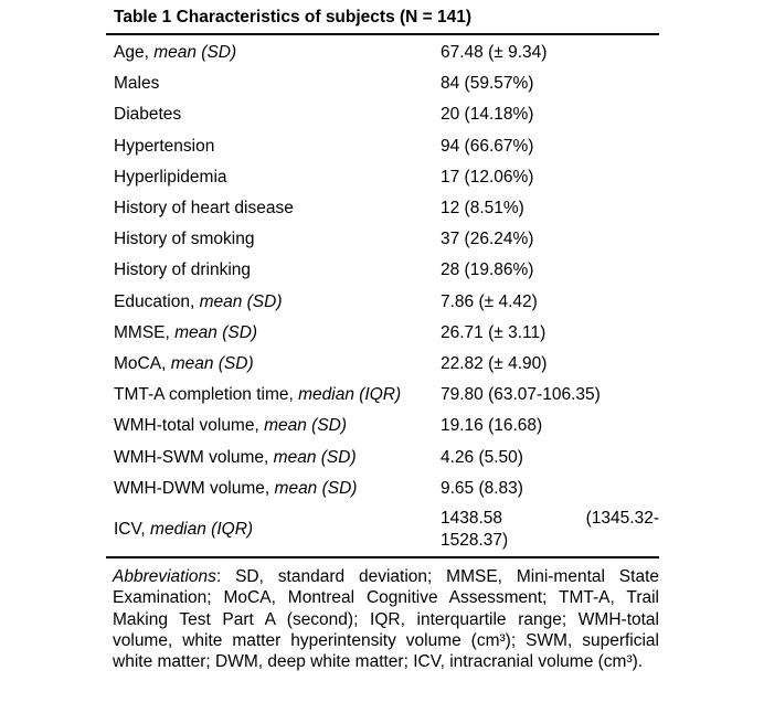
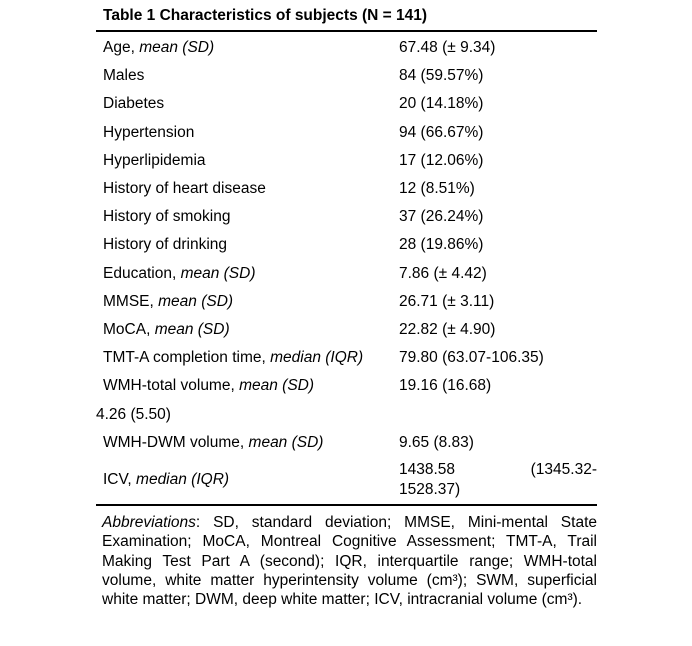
  Table 1 Characteristics of subjects (N = 141)
  Age, mean (SD)
  67.48 (± 9.34)
  Males
  84 (59.57%)
  Diabetes
  20 (14.18%)
  Hypertension
  94 (66.67%)
  Hyperlipidemia
  17 (12.06%)
  History of heart disease
  12 (8.51%)
  History of smoking
  37 (26.24%)
  History of drinking
  28 (19.86%)
  Education, mean (SD)
  7.86 (± 4.42)
  MMSE, mean (SD)
  26.71 (± 3.11)
  MoCA, mean (SD)
  22.82 (± 4.90)
  TMT-A completion time, median (IQR)
  79.80 (63.07-106.35)
  WMH-total volume, mean (SD)
  19.16 (16.68)
- WMH-SWM volume, mean (SD)
  4.26 (5.50)
  WMH-DWM volume, mean (SD)
  9.65 (8.83)
  ICV, median (IQR)
  1438.58
  (1345.32-
  1528.37)
  Abbreviations: SD, standard deviation; MMSE, Mini-mental State Examination; MoCA, Montreal Cognitive Assessment; TMT-A, Trail Making Test Part A (second); IQR, interquartile range; WMH-total volume, white matter hyperintensity volume (cm³); SWM, superficial white matter; DWM, deep white matter; ICV, intracranial volume (cm³).
